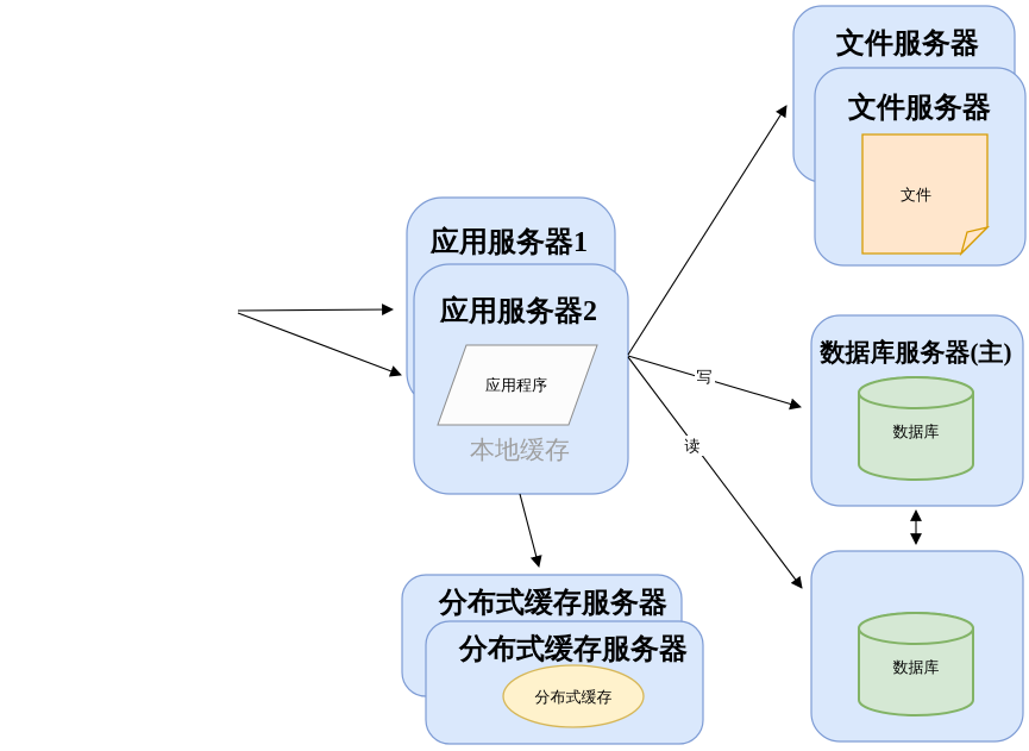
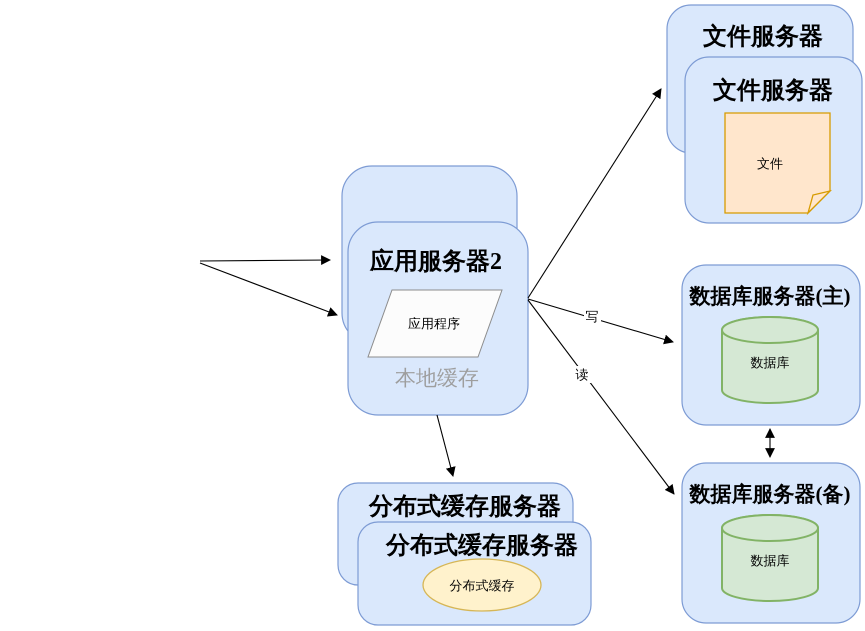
- 应用服务器1
  应用服务器2
  应用程序
  本地缓存
  文件服务器
  文件服务器
  文件
  数据库服务器(主)
  数据库
+ 数据库服务器(备)
  数据库
  分布式缓存服务器
  分布式缓存服务器
  分布式缓存
  写
  读
